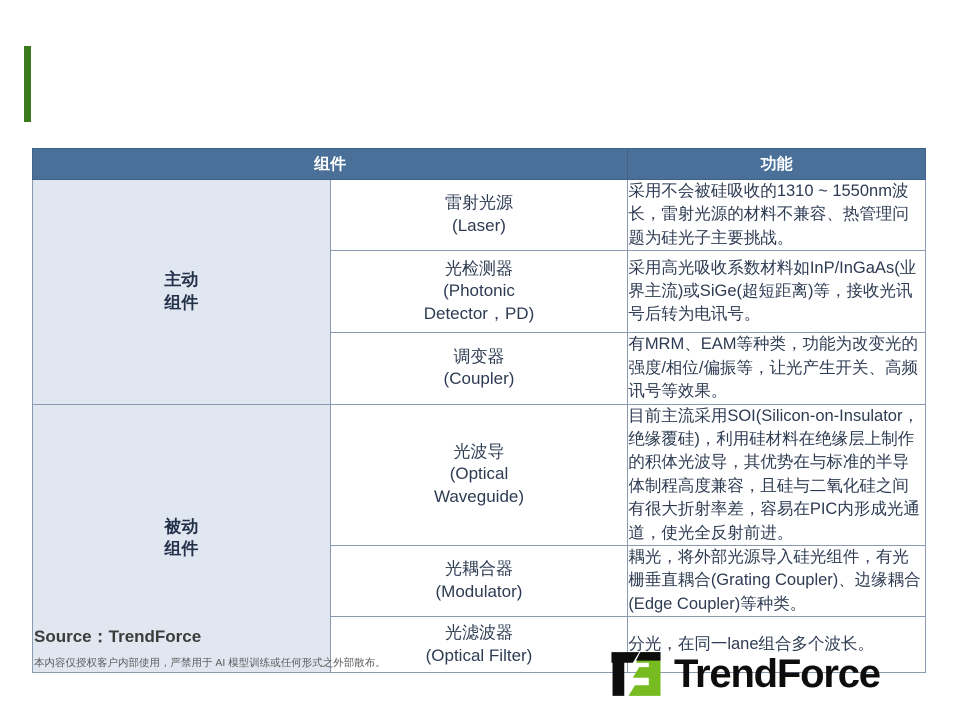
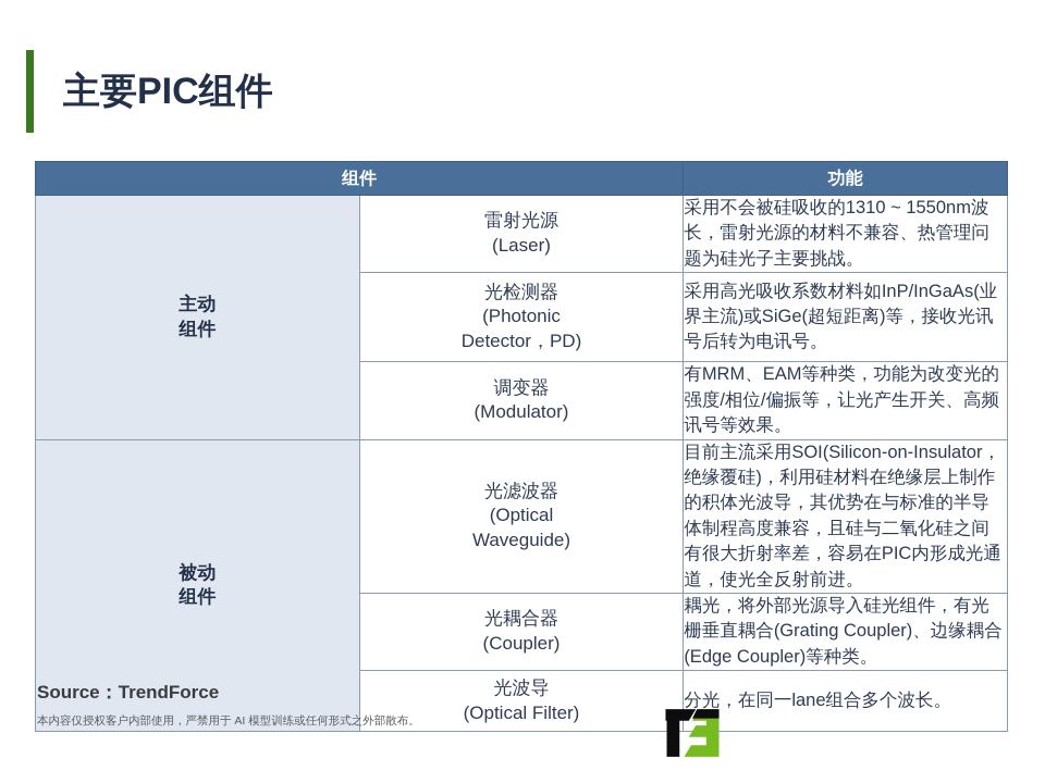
+ 主要PIC组件
  组件	功能
  主动 组件	雷射光源 (Laser)	采用不会被硅吸收的1310 ~ 1550nm波长，雷射光源的材料不兼容、热管理问题为硅光子主要挑战。
  光检测器 (Photonic Detector，PD)	采用高光吸收系数材料如InP/InGaAs(业界主流)或SiGe(超短距离)等，接收光讯号后转为电讯号。
- 调变器 (Coupler)	有MRM、EAM等种类，功能为改变光的强度/相位/偏振等，让光产生开关、高频讯号等效果。
+ 调变器 (Modulator)	有MRM、EAM等种类，功能为改变光的强度/相位/偏振等，让光产生开关、高频讯号等效果。
- 被动 组件	光波导 (Optical Waveguide)	目前主流采用SOI(Silicon-on-Insulator，绝缘覆硅)，利用硅材料在绝缘层上制作的积体光波导，其优势在与标准的半导体制程高度兼容，且硅与二氧化硅之间有很大折射率差，容易在PIC内形成光通道，使光全反射前进。
+ 被动 组件	光滤波器 (Optical Waveguide)	目前主流采用SOI(Silicon-on-Insulator，绝缘覆硅)，利用硅材料在绝缘层上制作的积体光波导，其优势在与标准的半导体制程高度兼容，且硅与二氧化硅之间有很大折射率差，容易在PIC内形成光通道，使光全反射前进。
- 光耦合器 (Modulator)	耦光，将外部光源导入硅光组件，有光栅垂直耦合(Grating Coupler)、边缘耦合(Edge Coupler)等种类。
+ 光耦合器 (Coupler)	耦光，将外部光源导入硅光组件，有光栅垂直耦合(Grating Coupler)、边缘耦合(Edge Coupler)等种类。
- 光滤波器 (Optical Filter)	分光，在同一lane组合多个波长。
+ 光波导 (Optical Filter)	分光，在同一lane组合多个波长。
  Source：TrendForce
  本内容仅授权客户内部使用，严禁用于 AI 模型训练或任何形式之外部散布。
- TrendForce
